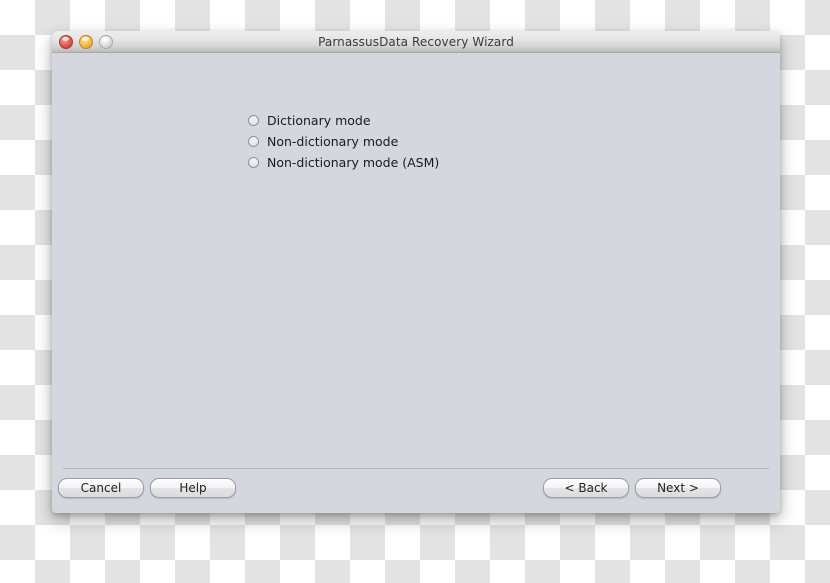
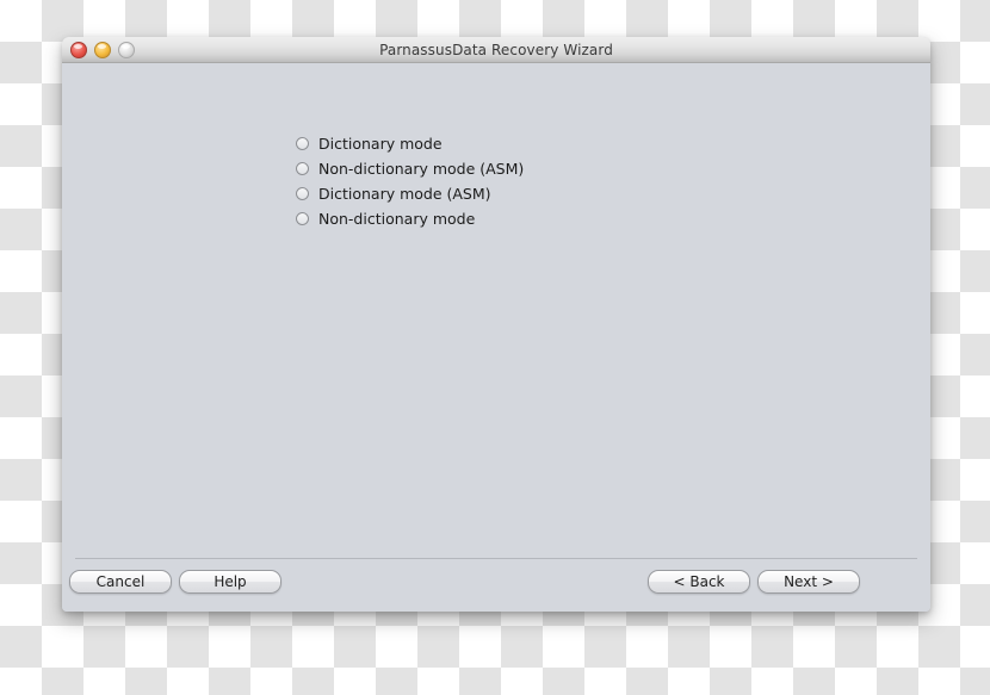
  ParnassusData Recovery Wizard
  Dictionary mode
- Non-dictionary mode
+ Non-dictionary mode (ASM)
+ Dictionary mode (ASM)
- Non-dictionary mode (ASM)
+ Non-dictionary mode
  Cancel
  Help
  < Back
  Next >
